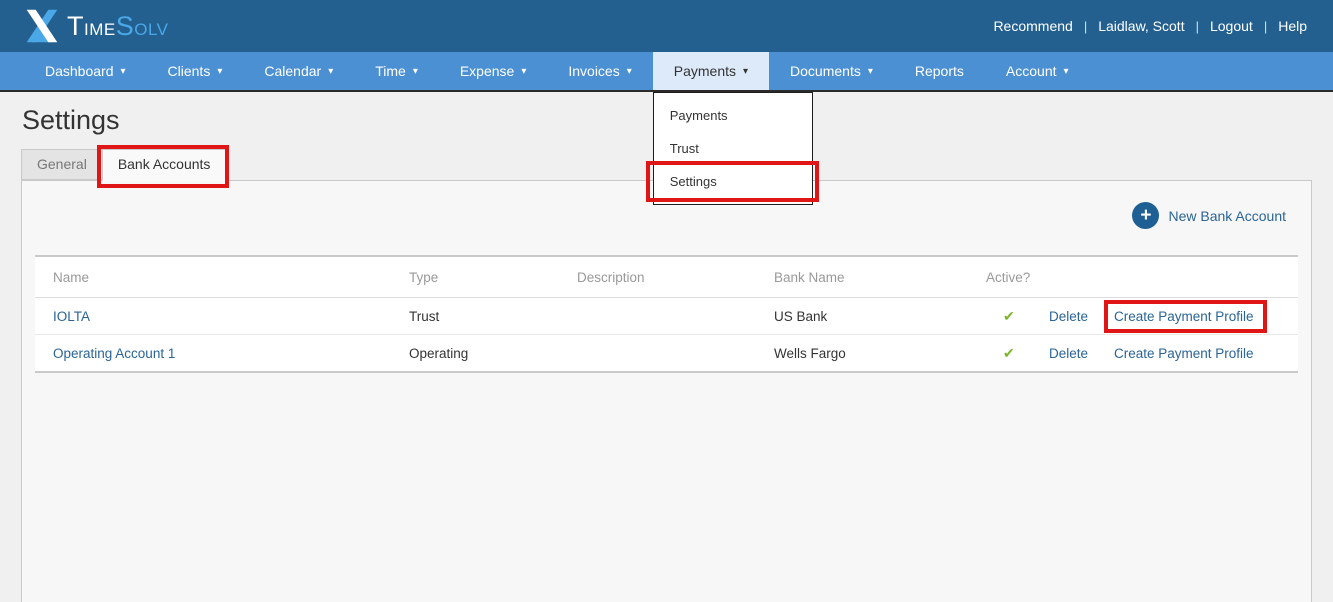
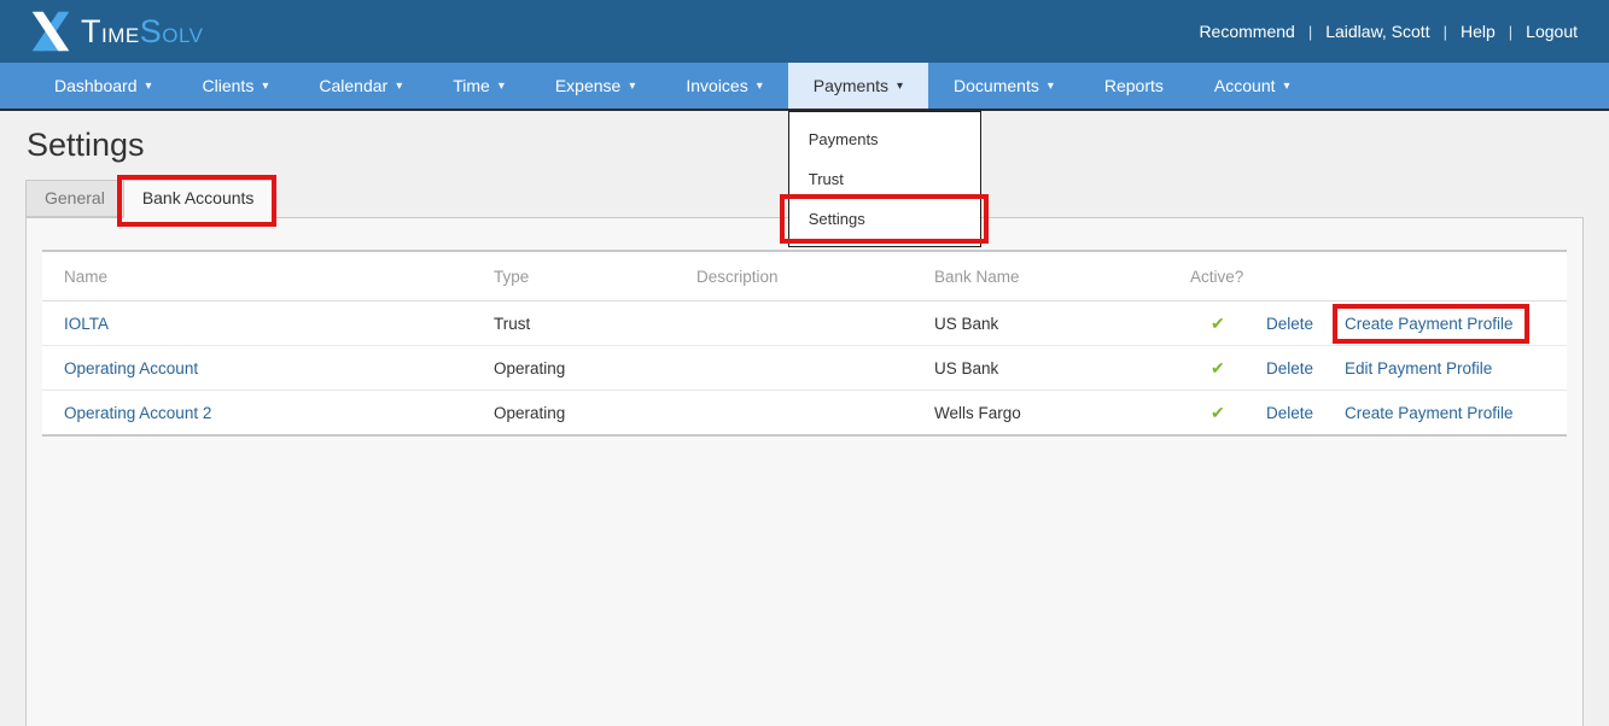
  TIME
  SOLV
  Recommend
  |
  Laidlaw, Scott
  |
- Logout
+ Help
  |
- Help
+ Logout
  Dashboard
  ▾
  Clients
  ▾
  Calendar
  ▾
  Time
  ▾
  Expense
  ▾
  Invoices
  ▾
  Payments
  ▾
  Payments
  Trust
  Settings
  Documents
  ▾
  Reports
  Account
  ▾
  Settings
  General
  Bank Accounts
- +
- New Bank Account
  Name	Type	Description	Bank Name	Active?
  IOLTA	Trust		US Bank	✔	Delete	Create Payment Profile
+ Operating Account	Operating		US Bank	✔	Delete	Edit Payment Profile
- Operating Account 1	Operating		Wells Fargo	✔	Delete	Create Payment Profile
+ Operating Account 2	Operating		Wells Fargo	✔	Delete	Create Payment Profile
